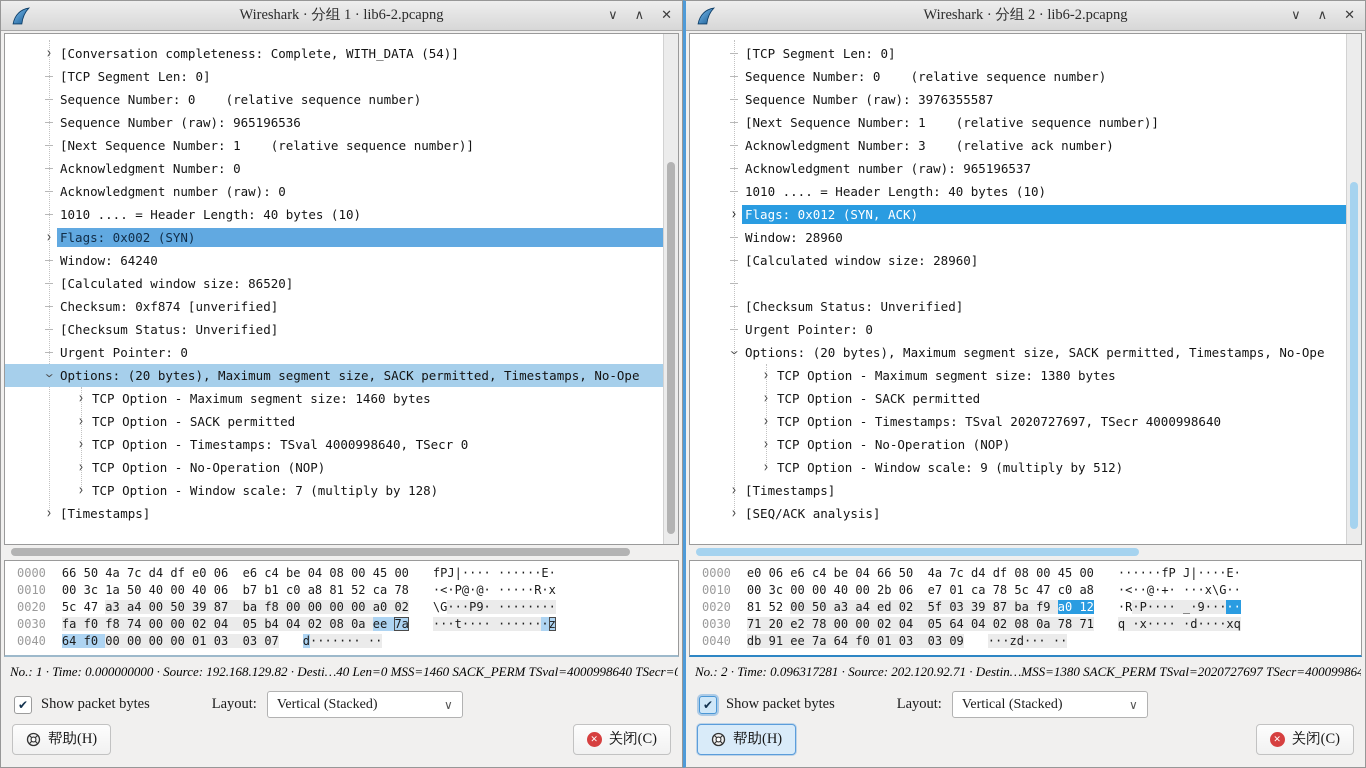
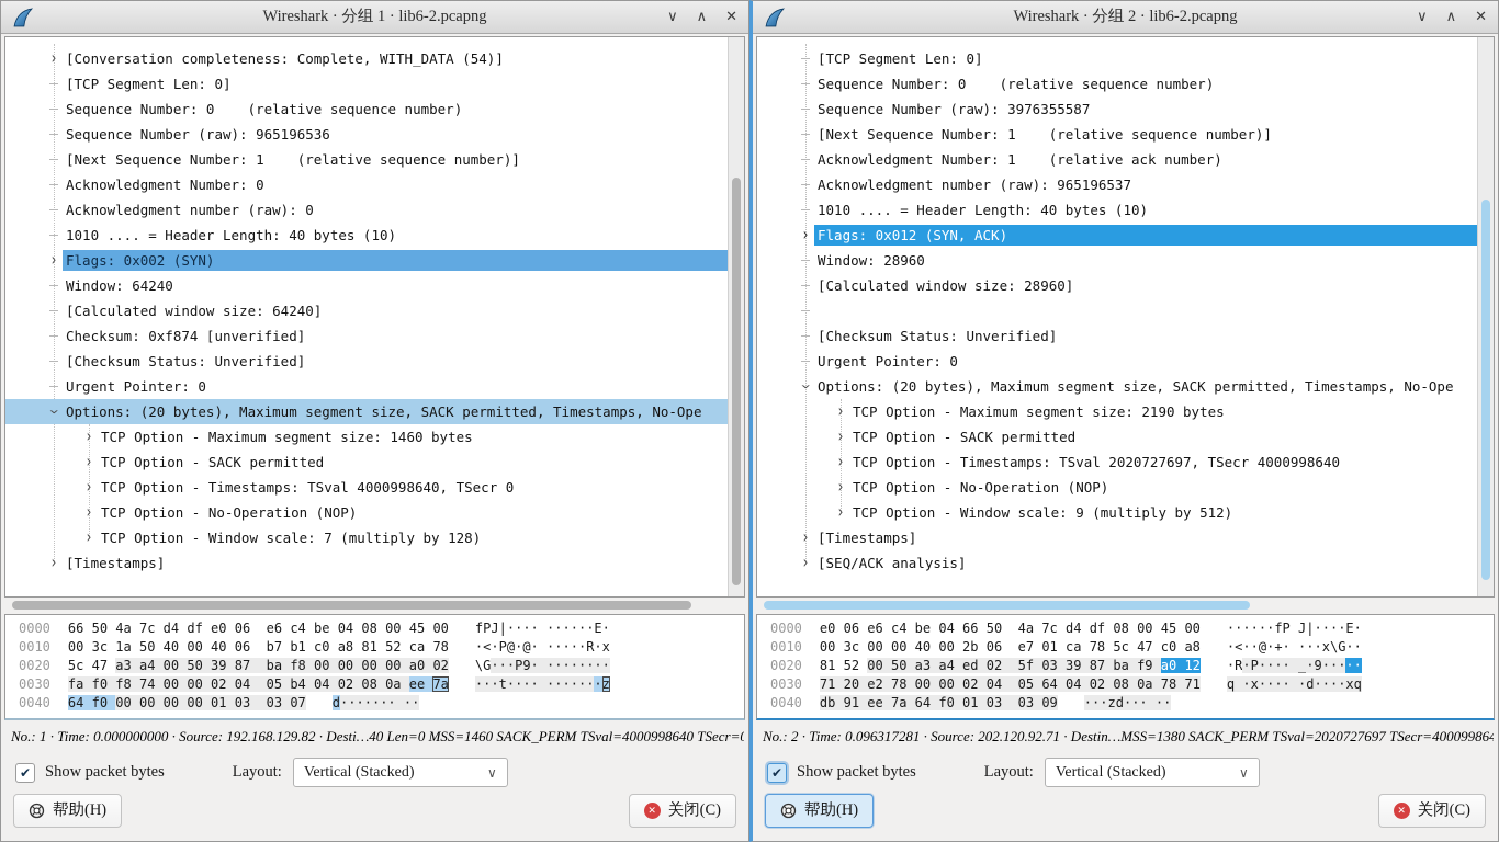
  Wireshark · 分组 1 · lib6-2.pcapng
  ∨
  ∧
  ✕
  ›
  [Conversation completeness: Complete, WITH_DATA (54)]
  [TCP Segment Len: 0]
  Sequence Number: 0 (relative sequence number)
  Sequence Number (raw): 965196536
  [Next Sequence Number: 1 (relative sequence number)]
  Acknowledgment Number: 0
  Acknowledgment number (raw): 0
  1010 .... = Header Length: 40 bytes (10)
  ›
  Flags: 0x002 (SYN)
  Window: 64240
- [Calculated window size: 86520]
+ [Calculated window size: 64240]
  Checksum: 0xf874 [unverified]
  [Checksum Status: Unverified]
  Urgent Pointer: 0
  Options: (20 bytes), Maximum segment size, SACK permitted, Timestamps, No-Ope
  ›
  TCP Option - Maximum segment size: 1460 bytes
  ›
  TCP Option - SACK permitted
  ›
  TCP Option - Timestamps: TSval 4000998640, TSecr 0
  ›
  TCP Option - No-Operation (NOP)
  ›
  TCP Option - Window scale: 7 (multiply by 128)
  ›
  [Timestamps]
  0000 66 50 4a 7c d4 df e0 06 e6 c4 be 04 08 00 45 00 fPJ|···· ······E·
  0010 00 3c 1a 50 40 00 40 06 b7 b1 c0 a8 81 52 ca 78 ·<·P@·@· ·····R·x
  0020 5c 47 a3 a4 00 50 39 87 ba f8 00 00 00 00 a0 02 \G···P9· ········
  0030 fa f0 f8 74 00 00 02 04 05 b4 04 02 08 0a ee 7a ···t···· ·······z
  0040 64 f0 00 00 00 00 01 03 03 07 d······· ··
  No.: 1 · Time: 0.000000000 · Source: 192.168.129.82 · Desti…40 Len=0 MSS=1460 SACK_PERM TSval=4000998640 TSecr=0
  ✔
  Show packet bytes
  Layout:
  Vertical (Stacked)
  ∨
  帮助(H)
  ✕
  关闭(C)
  Wireshark · 分组 2 · lib6-2.pcapng
  ∨
  ∧
  ✕
  [TCP Segment Len: 0]
  Sequence Number: 0 (relative sequence number)
  Sequence Number (raw): 3976355587
  [Next Sequence Number: 1 (relative sequence number)]
- Acknowledgment Number: 3 (relative ack number)
+ Acknowledgment Number: 1 (relative ack number)
  Acknowledgment number (raw): 965196537
  1010 .... = Header Length: 40 bytes (10)
  ›
  Flags: 0x012 (SYN, ACK)
  Window: 28960
  [Calculated window size: 28960]
  [Checksum Status: Unverified]
  Urgent Pointer: 0
  Options: (20 bytes), Maximum segment size, SACK permitted, Timestamps, No-Ope
  ›
- TCP Option - Maximum segment size: 1380 bytes
+ TCP Option - Maximum segment size: 2190 bytes
  ›
  TCP Option - SACK permitted
  ›
  TCP Option - Timestamps: TSval 2020727697, TSecr 4000998640
  ›
  TCP Option - No-Operation (NOP)
  ›
  TCP Option - Window scale: 9 (multiply by 512)
  ›
  [Timestamps]
  ›
  [SEQ/ACK analysis]
  0000 e0 06 e6 c4 be 04 66 50 4a 7c d4 df 08 00 45 00 ······fP J|····E·
  0010 00 3c 00 00 40 00 2b 06 e7 01 ca 78 5c 47 c0 a8 ·<··@·+· ···x\G··
  0020 81 52 00 50 a3 a4 ed 02 5f 03 39 87 ba f9 a0 12 ·R·P···· _·9·····
  0030 71 20 e2 78 00 00 02 04 05 64 04 02 08 0a 78 71 q ·x···· ·d····xq
  0040 db 91 ee 7a 64 f0 01 03 03 09 ···zd··· ··
  No.: 2 · Time: 0.096317281 · Source: 202.120.92.71 · Destin…MSS=1380 SACK_PERM TSval=2020727697 TSecr=400099864
  ✔
  Show packet bytes
  Layout:
  Vertical (Stacked)
  ∨
  帮助(H)
  ✕
  关闭(C)
